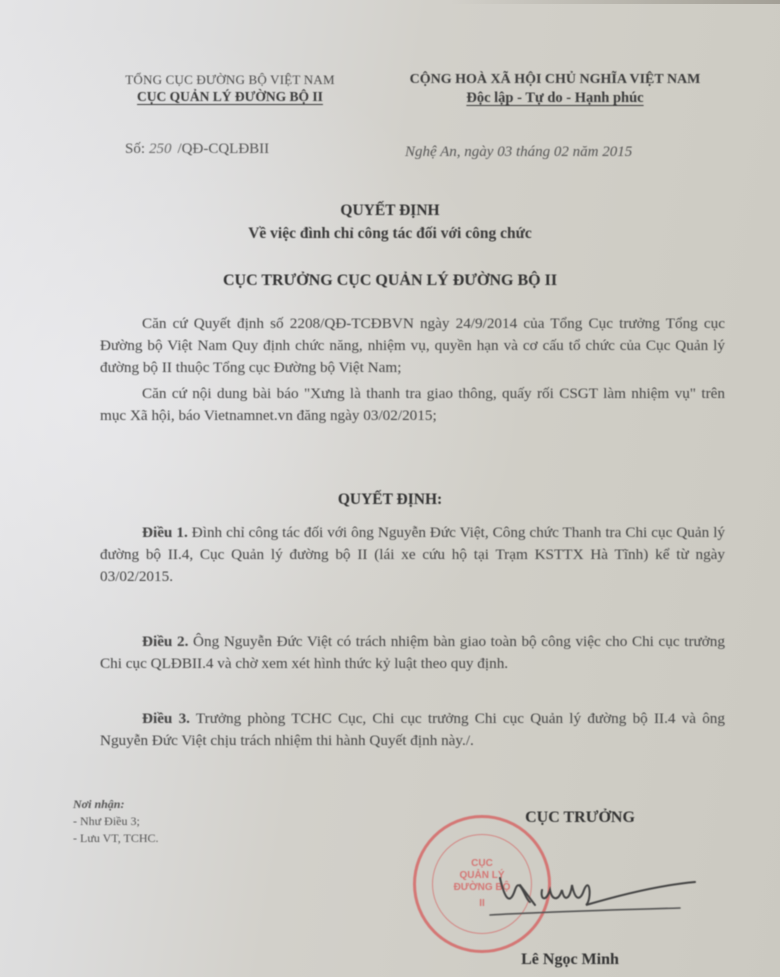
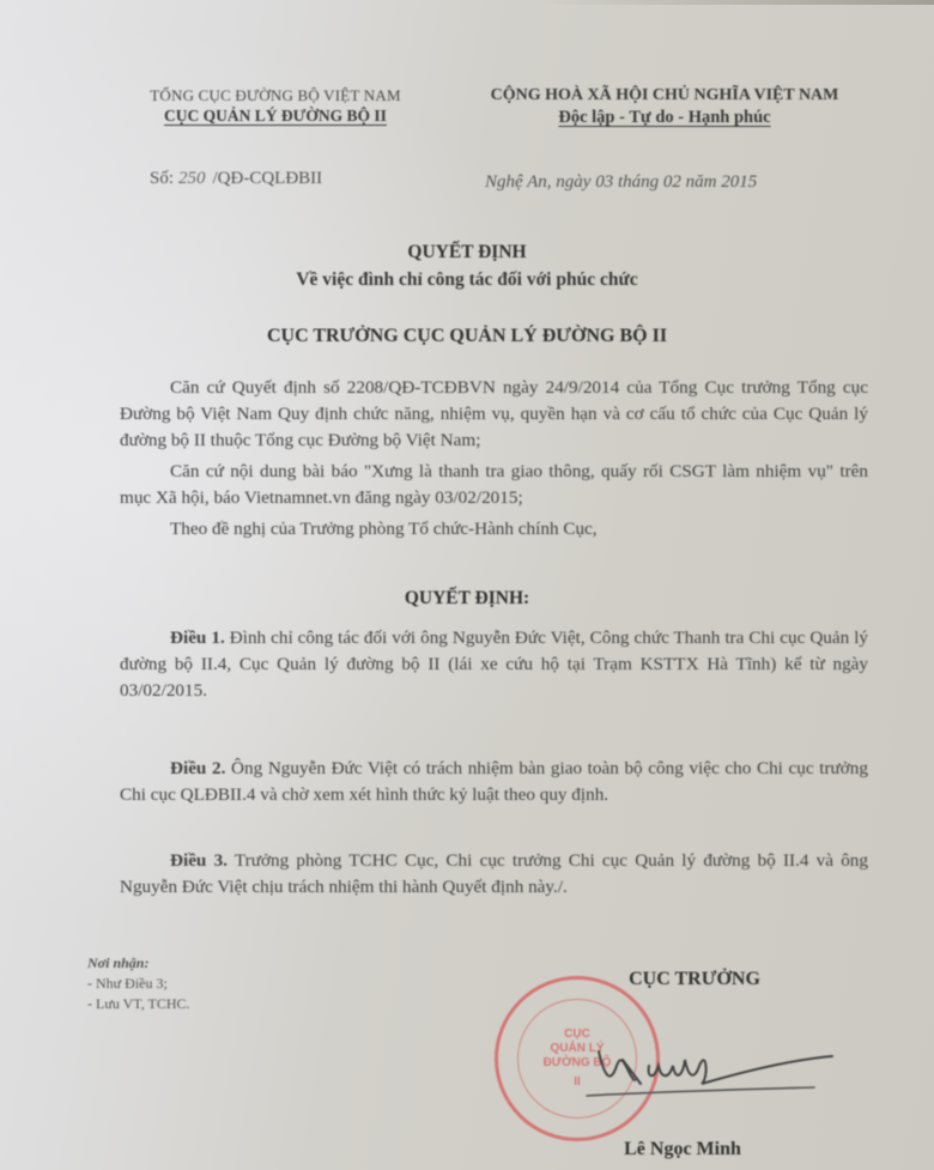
  TỔNG CỤC ĐƯỜNG BỘ VIỆT NAM
  CỤC QUẢN LÝ ĐƯỜNG BỘ II
  CỘNG HOÀ XÃ HỘI CHỦ NGHĨA VIỆT NAM
  Độc lập - Tự do - Hạnh phúc
  Số: 250 /QĐ-CQLĐBII
  Nghệ An, ngày 03 tháng 02 năm 2015
  QUYẾT ĐỊNH
- Về việc đình chỉ công tác đối với công chức
+ Về việc đình chỉ công tác đối với phúc chức
  CỤC TRƯỞNG CỤC QUẢN LÝ ĐƯỜNG BỘ II
  Căn cứ Quyết định số 2208/QĐ-TCĐBVN ngày 24/9/2014 của Tổng Cục trưởng Tổng cục Đường bộ Việt Nam Quy định chức năng, nhiệm vụ, quyền hạn và cơ cấu tổ chức của Cục Quản lý đường bộ II thuộc Tổng cục Đường bộ Việt Nam;
  Căn cứ nội dung bài báo "Xưng là thanh tra giao thông, quấy rối CSGT làm nhiệm vụ" trên mục Xã hội, báo Vietnamnet.vn đăng ngày 03/02/2015;
+ Theo đề nghị của Trưởng phòng Tổ chức-Hành chính Cục,
  QUYẾT ĐỊNH:
  Điều 1. Đình chỉ công tác đối với ông Nguyễn Đức Việt, Công chức Thanh tra Chi cục Quản lý đường bộ II.4, Cục Quản lý đường bộ II (lái xe cứu hộ tại Trạm KSTTX Hà Tĩnh) kể từ ngày 03/02/2015.
  Điều 2. Ông Nguyễn Đức Việt có trách nhiệm bàn giao toàn bộ công việc cho Chi cục trưởng Chi cục QLĐBII.4 và chờ xem xét hình thức kỷ luật theo quy định.
  Điều 3. Trưởng phòng TCHC Cục, Chi cục trưởng Chi cục Quản lý đường bộ II.4 và ông Nguyễn Đức Việt chịu trách nhiệm thi hành Quyết định này./.
  Nơi nhận:
  - Như Điều 3;
  - Lưu VT, TCHC.
  CỤC
  QUẢN LÝ
  ĐƯỜNG BỘ
  II
  CỤC TRƯỞNG
  Lê Ngọc Minh
